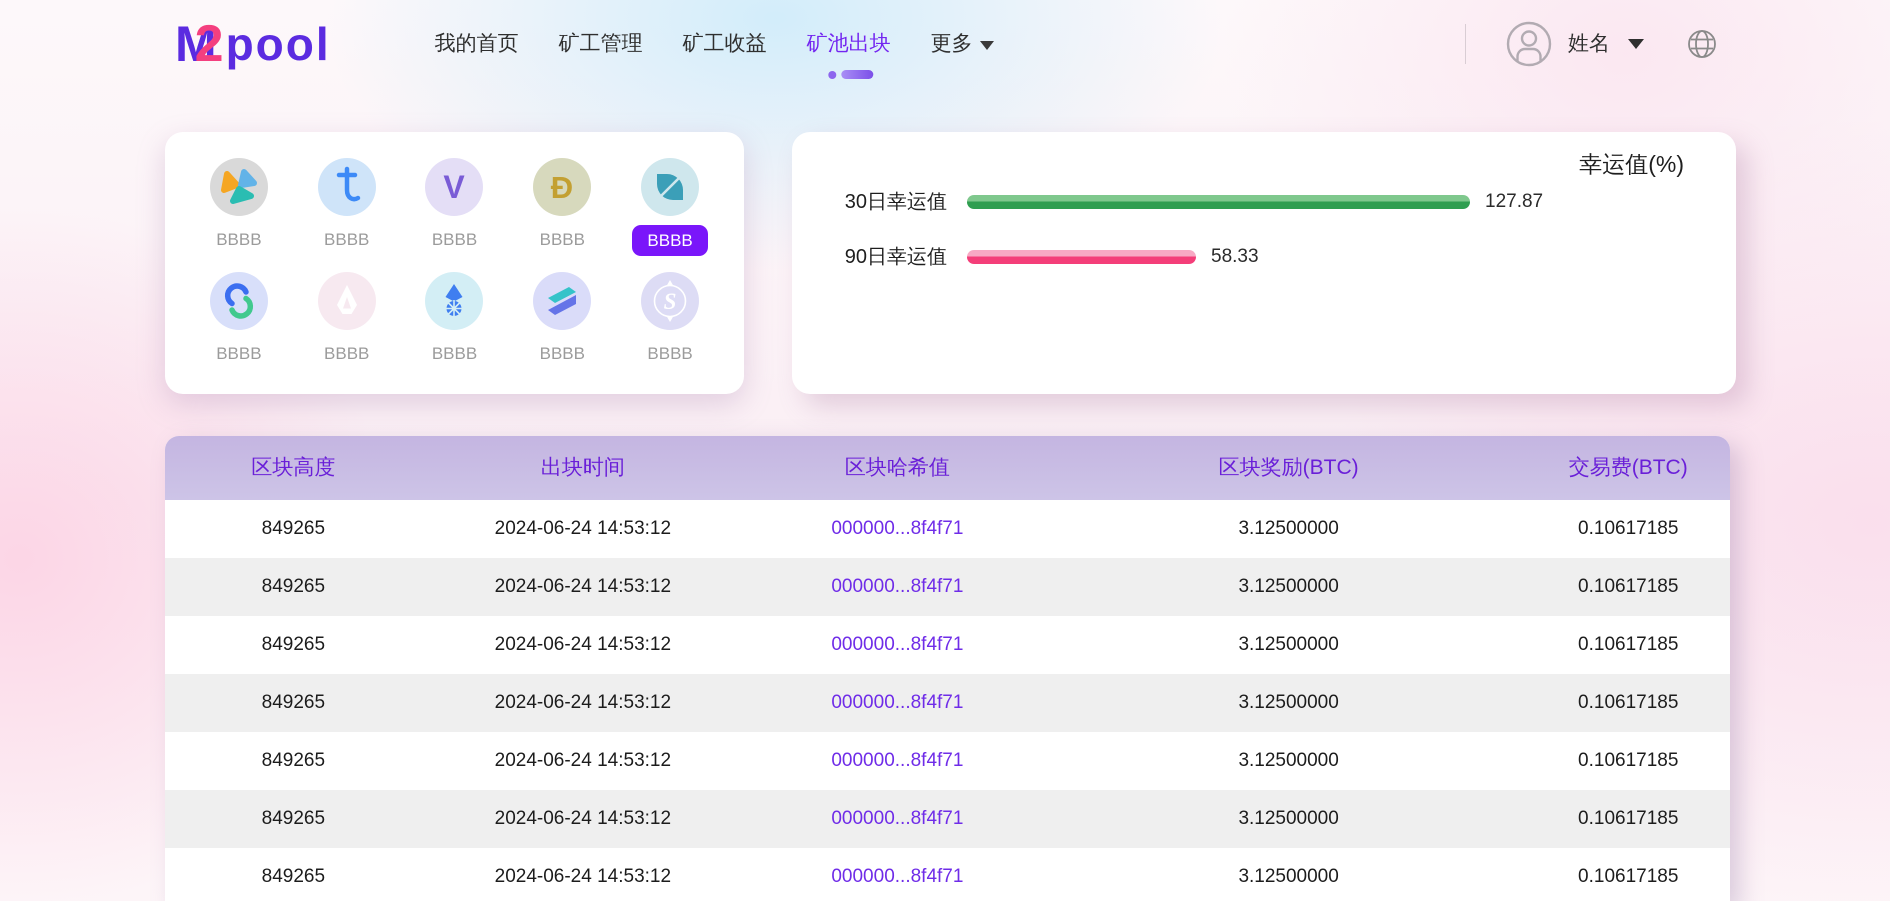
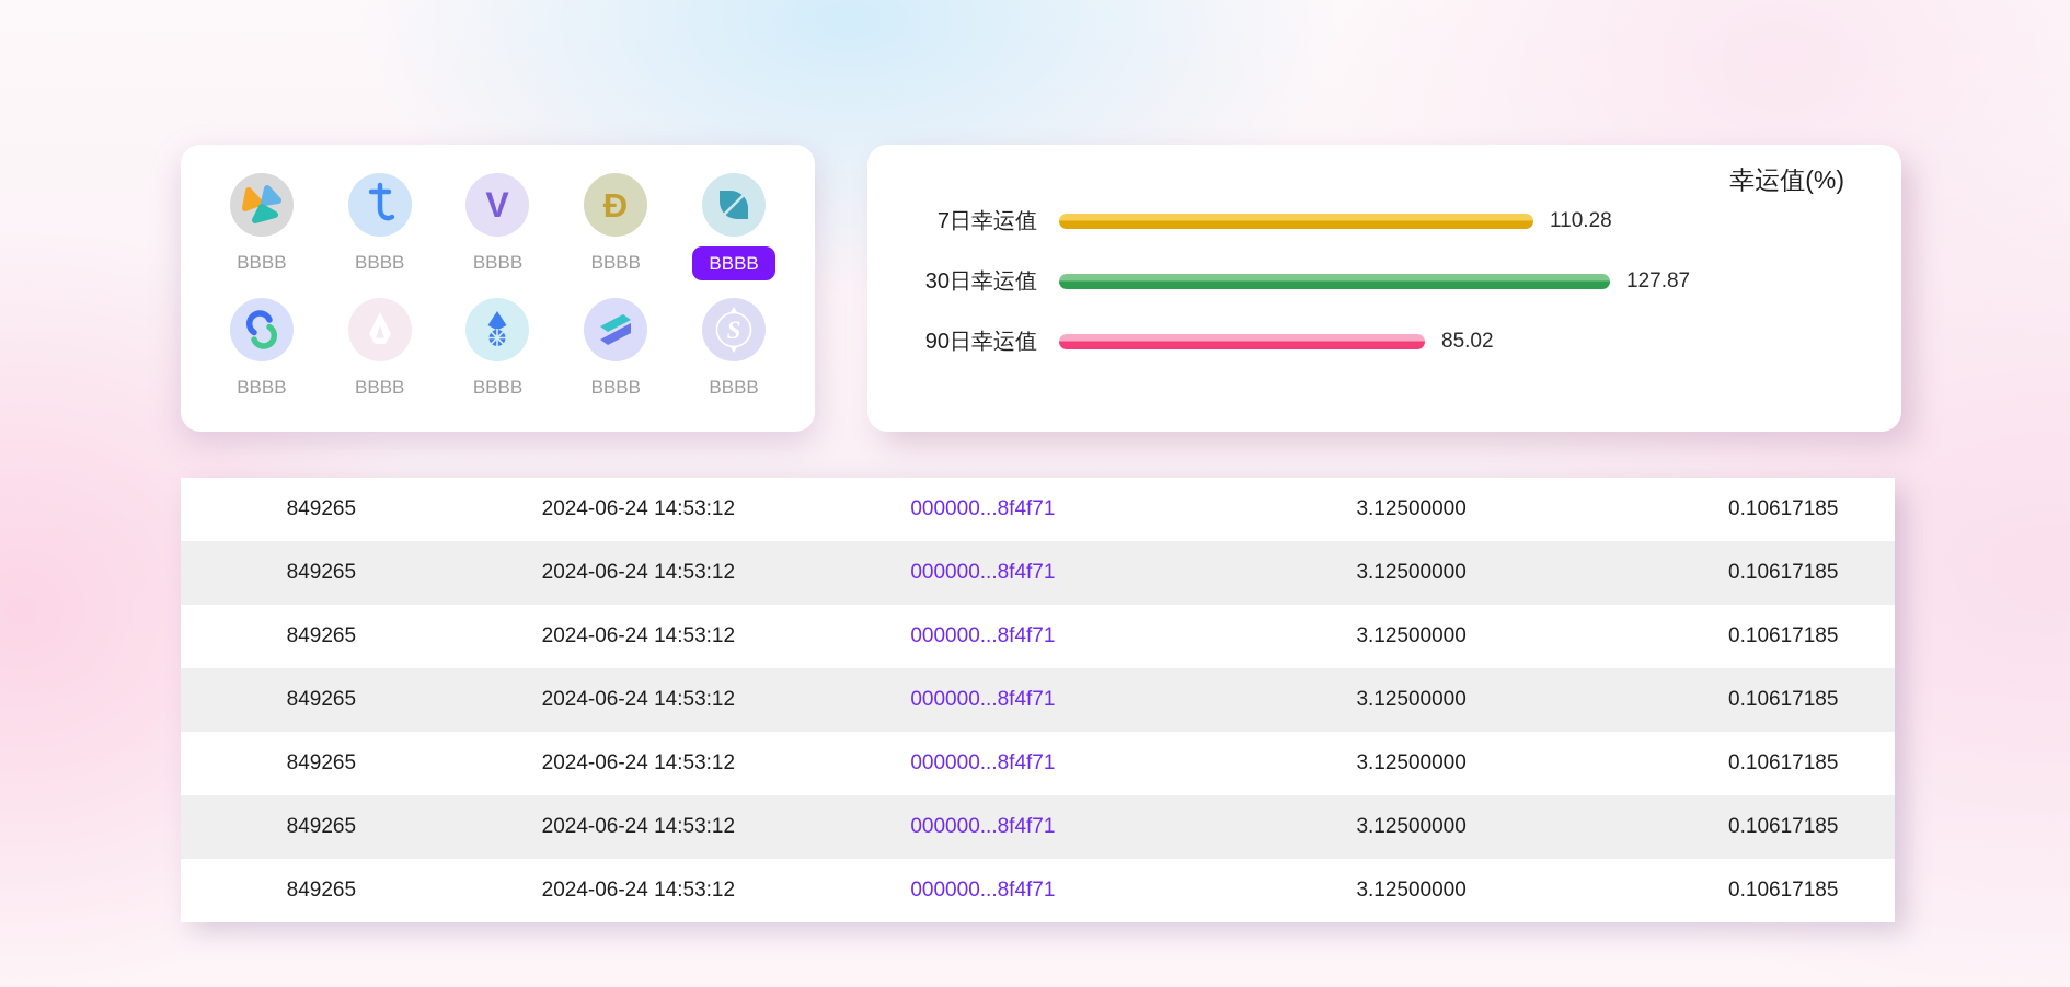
- M
- 2
- pool
- 我的首页
- 矿工管理
- 矿工收益
- 矿池出块
- 更多
- 姓名
  BBBB
  BBBB
  V
  BBBB
  Đ
  BBBB
  BBBB
  BBBB
  BBBB
  BBBB
  BBBB
  S
  BBBB
  幸运值(%)
+ 7日幸运值
+ 110.28
  30日幸运值
  127.87
  90日幸运值
- 58.33
+ 85.02
- 区块高度
- 出块时间
- 区块哈希值
- 区块奖励(BTC)
- 交易费(BTC)
  849265
  2024-06-24 14:53:12
  000000...8f4f71
  3.12500000
  0.10617185
  849265
  2024-06-24 14:53:12
  000000...8f4f71
  3.12500000
  0.10617185
  849265
  2024-06-24 14:53:12
  000000...8f4f71
  3.12500000
  0.10617185
  849265
  2024-06-24 14:53:12
  000000...8f4f71
  3.12500000
  0.10617185
  849265
  2024-06-24 14:53:12
  000000...8f4f71
  3.12500000
  0.10617185
  849265
  2024-06-24 14:53:12
  000000...8f4f71
  3.12500000
  0.10617185
  849265
  2024-06-24 14:53:12
  000000...8f4f71
  3.12500000
  0.10617185
